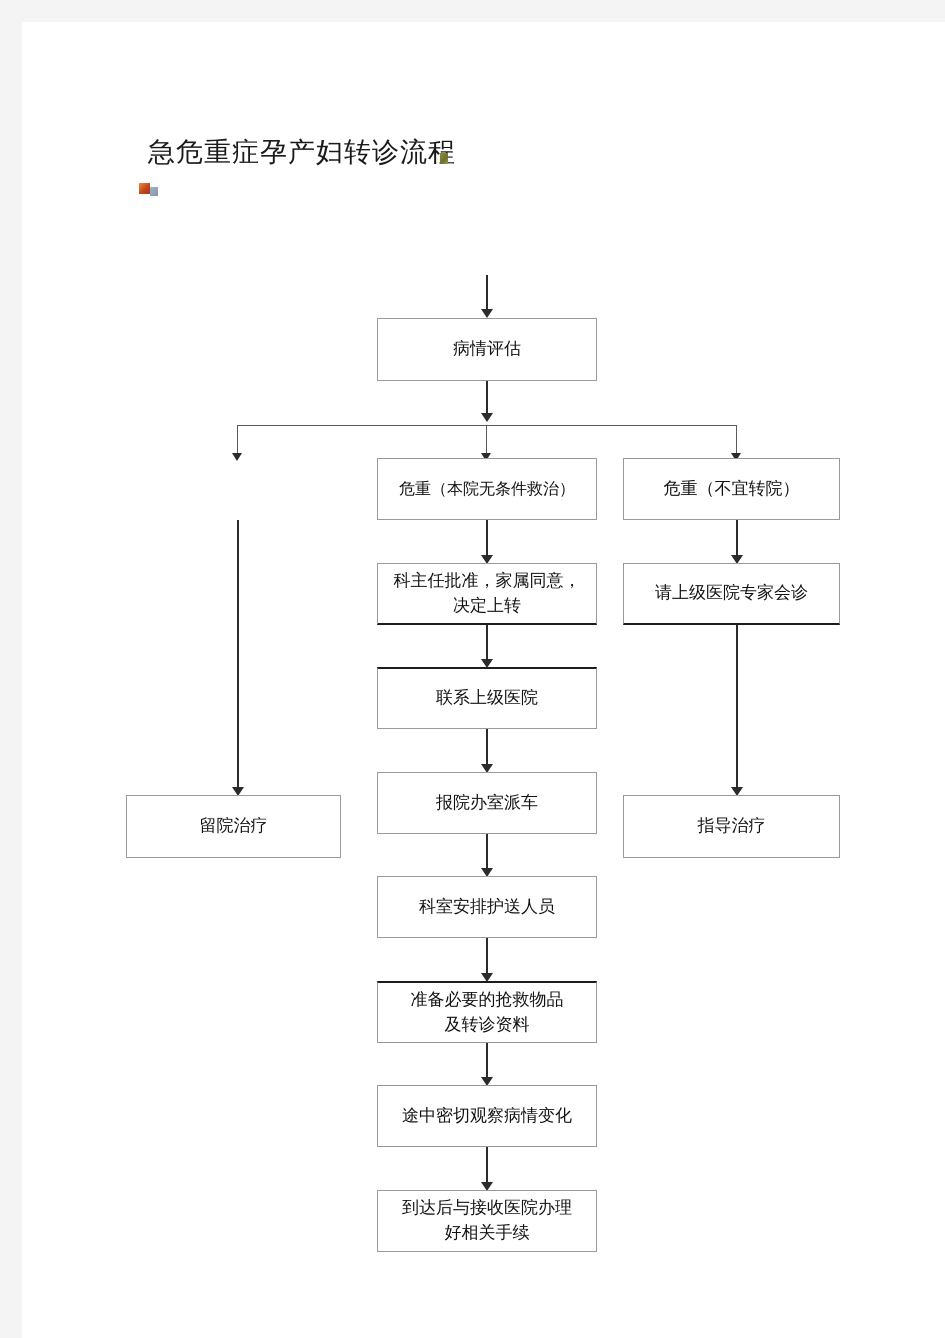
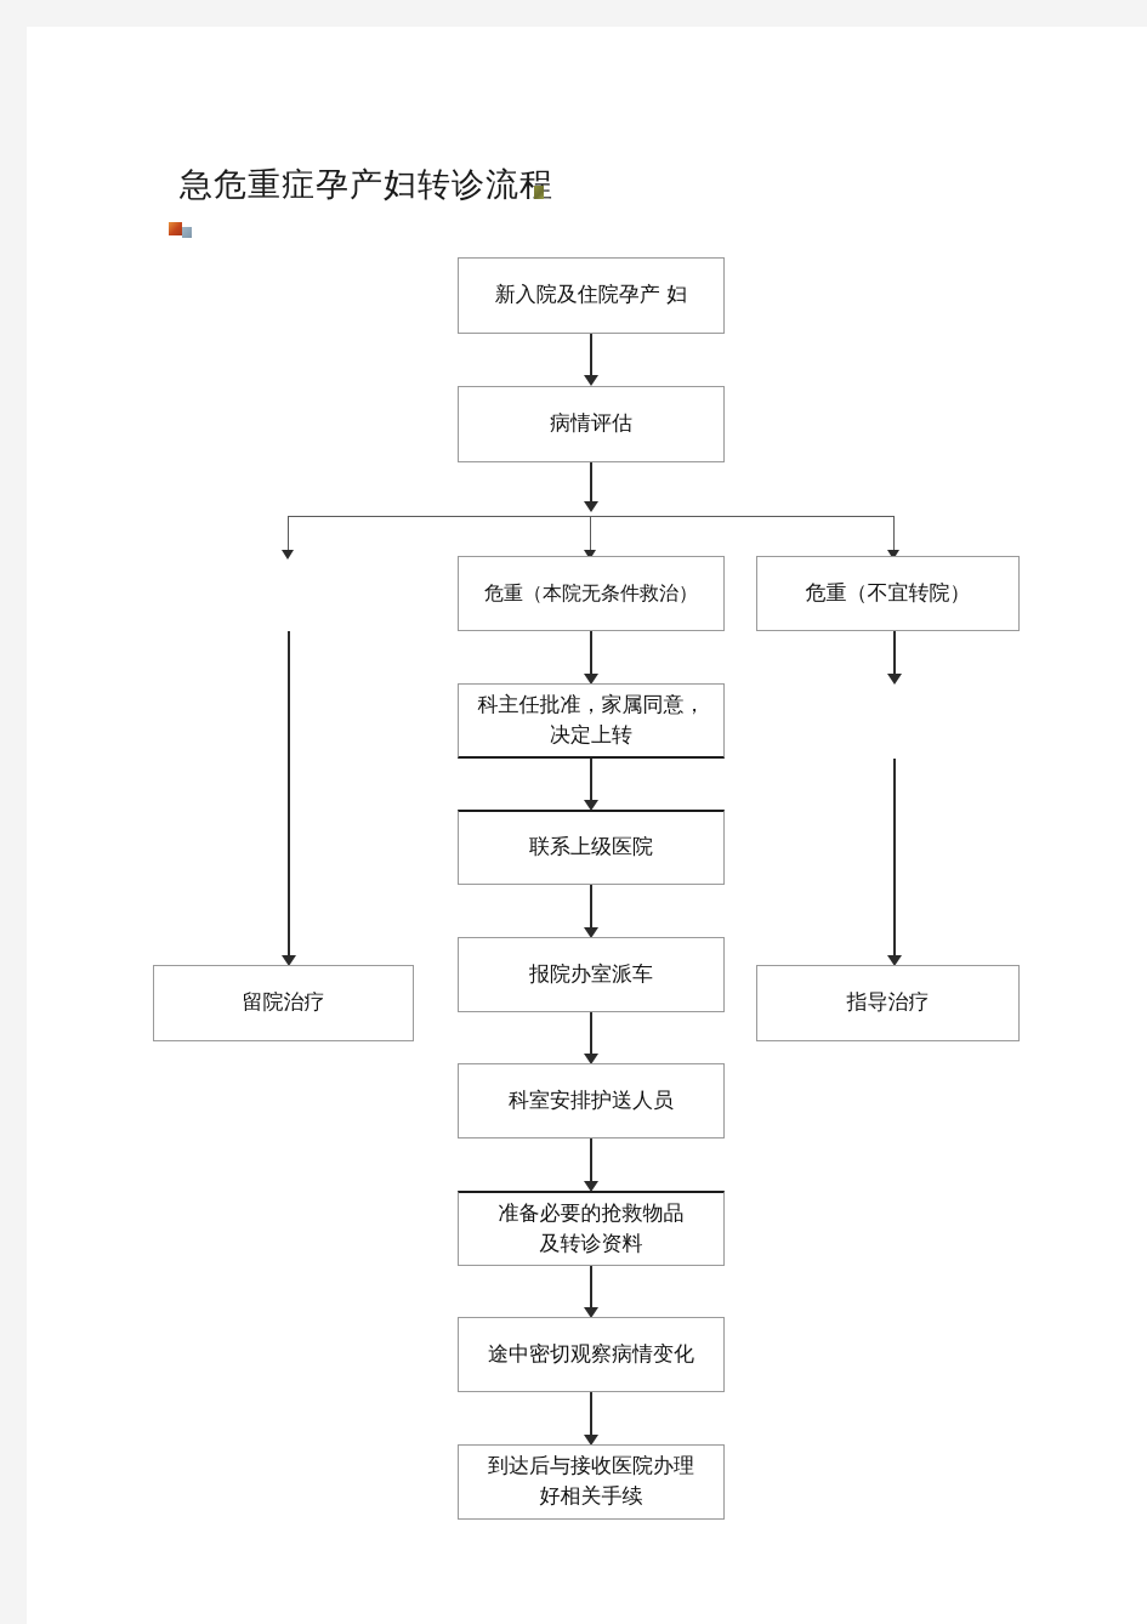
  急危重症孕产妇转诊流
+ 新入院及住院孕产 妇
  病情评估
  危重（本院无条件救治）
  危重（不宜转院）
  留院治疗
  科主任批准，家属同意，
  决定上转
  联系上级医院
  报院办室派车
  科室安排护送人员
  准备必要的抢救物品
  及转诊资料
  途中密切观察病情变化
  到达后与接收医院办理
  好相关手续
- 请上级医院专家会诊
  指导治疗
